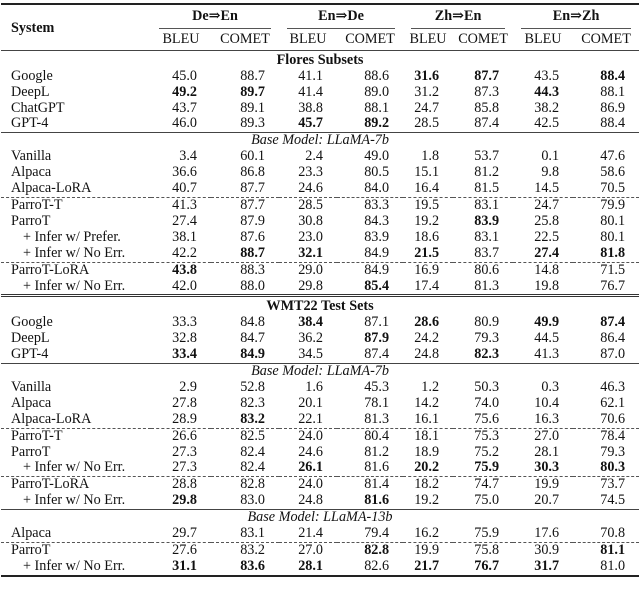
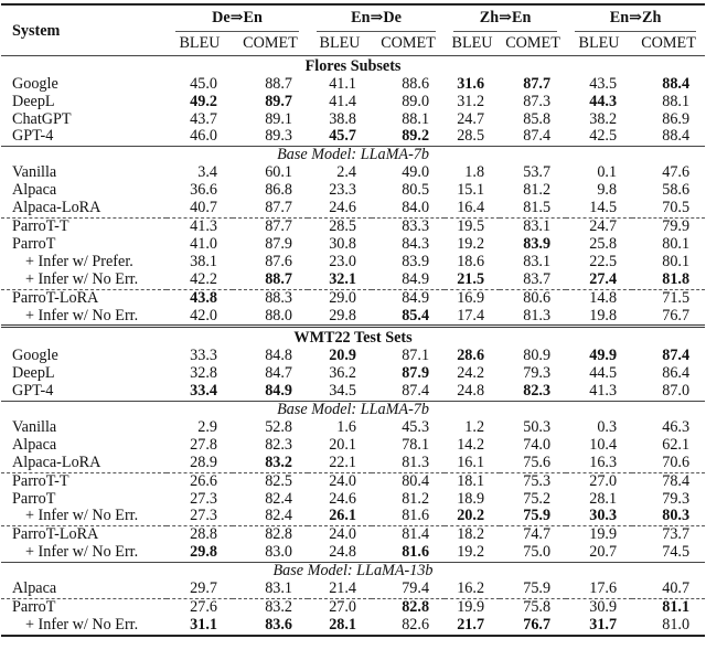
  System	De⇒En	En⇒De	Zh⇒En	En⇒Zh
  BLEU	COMET	BLEU	COMET	BLEU	COMET	BLEU	COMET
  Flores Subsets
  Google	45.0	88.7	41.1	88.6	31.6	87.7	43.5	88.4
  DeepL	49.2	89.7	41.4	89.0	31.2	87.3	44.3	88.1
  ChatGPT	43.7	89.1	38.8	88.1	24.7	85.8	38.2	86.9
  GPT-4	46.0	89.3	45.7	89.2	28.5	87.4	42.5	88.4
  Base Model: LLaMA-7b
  Vanilla	3.4	60.1	2.4	49.0	1.8	53.7	0.1	47.6
  Alpaca	36.6	86.8	23.3	80.5	15.1	81.2	9.8	58.6
  Alpaca-LoRA	40.7	87.7	24.6	84.0	16.4	81.5	14.5	70.5
  ParroT-T	41.3	87.7	28.5	83.3	19.5	83.1	24.7	79.9
- ParroT	27.4	87.9	30.8	84.3	19.2	83.9	25.8	80.1
+ ParroT	41.0	87.9	30.8	84.3	19.2	83.9	25.8	80.1
  + Infer w/ Prefer.	38.1	87.6	23.0	83.9	18.6	83.1	22.5	80.1
  + Infer w/ No Err.	42.2	88.7	32.1	84.9	21.5	83.7	27.4	81.8
  ParroT-LoRA	43.8	88.3	29.0	84.9	16.9	80.6	14.8	71.5
  + Infer w/ No Err.	42.0	88.0	29.8	85.4	17.4	81.3	19.8	76.7
  WMT22 Test Sets
- Google	33.3	84.8	38.4	87.1	28.6	80.9	49.9	87.4
+ Google	33.3	84.8	20.9	87.1	28.6	80.9	49.9	87.4
  DeepL	32.8	84.7	36.2	87.9	24.2	79.3	44.5	86.4
  GPT-4	33.4	84.9	34.5	87.4	24.8	82.3	41.3	87.0
  Base Model: LLaMA-7b
  Vanilla	2.9	52.8	1.6	45.3	1.2	50.3	0.3	46.3
  Alpaca	27.8	82.3	20.1	78.1	14.2	74.0	10.4	62.1
  Alpaca-LoRA	28.9	83.2	22.1	81.3	16.1	75.6	16.3	70.6
  ParroT-T	26.6	82.5	24.0	80.4	18.1	75.3	27.0	78.4
  ParroT	27.3	82.4	24.6	81.2	18.9	75.2	28.1	79.3
  + Infer w/ No Err.	27.3	82.4	26.1	81.6	20.2	75.9	30.3	80.3
  ParroT-LoRA	28.8	82.8	24.0	81.4	18.2	74.7	19.9	73.7
  + Infer w/ No Err.	29.8	83.0	24.8	81.6	19.2	75.0	20.7	74.5
  Base Model: LLaMA-13b
- Alpaca	29.7	83.1	21.4	79.4	16.2	75.9	17.6	70.8
+ Alpaca	29.7	83.1	21.4	79.4	16.2	75.9	17.6	40.7
  ParroT	27.6	83.2	27.0	82.8	19.9	75.8	30.9	81.1
  + Infer w/ No Err.	31.1	83.6	28.1	82.6	21.7	76.7	31.7	81.0
